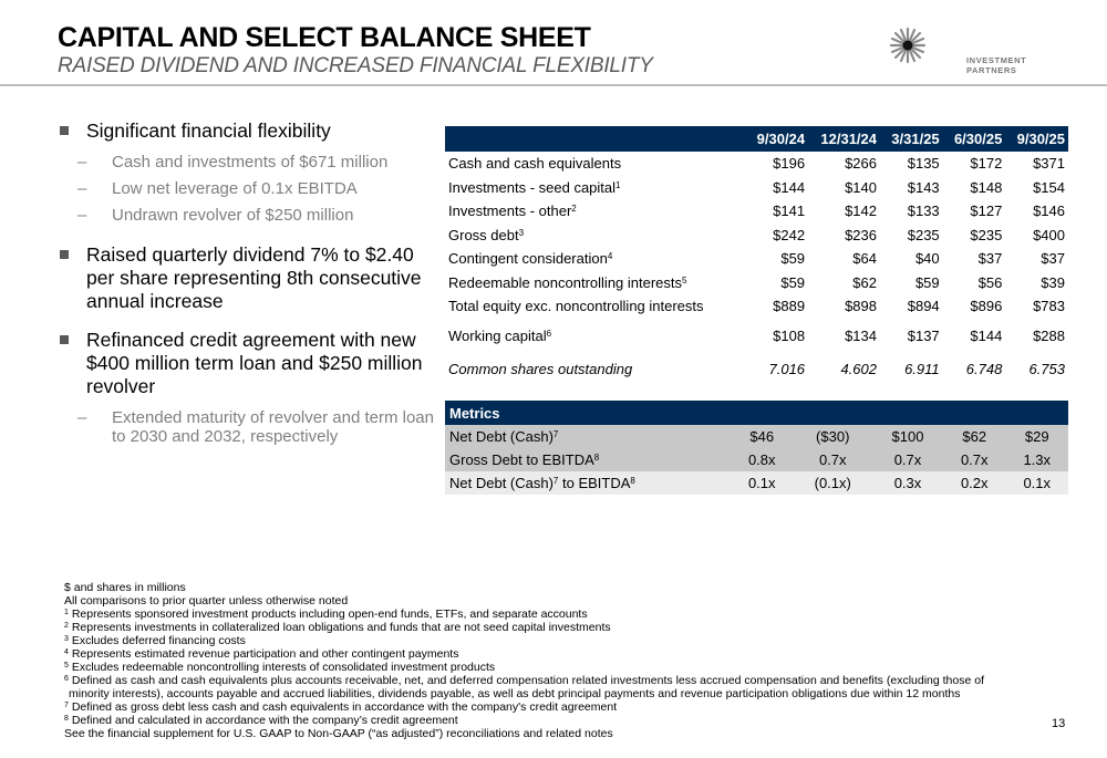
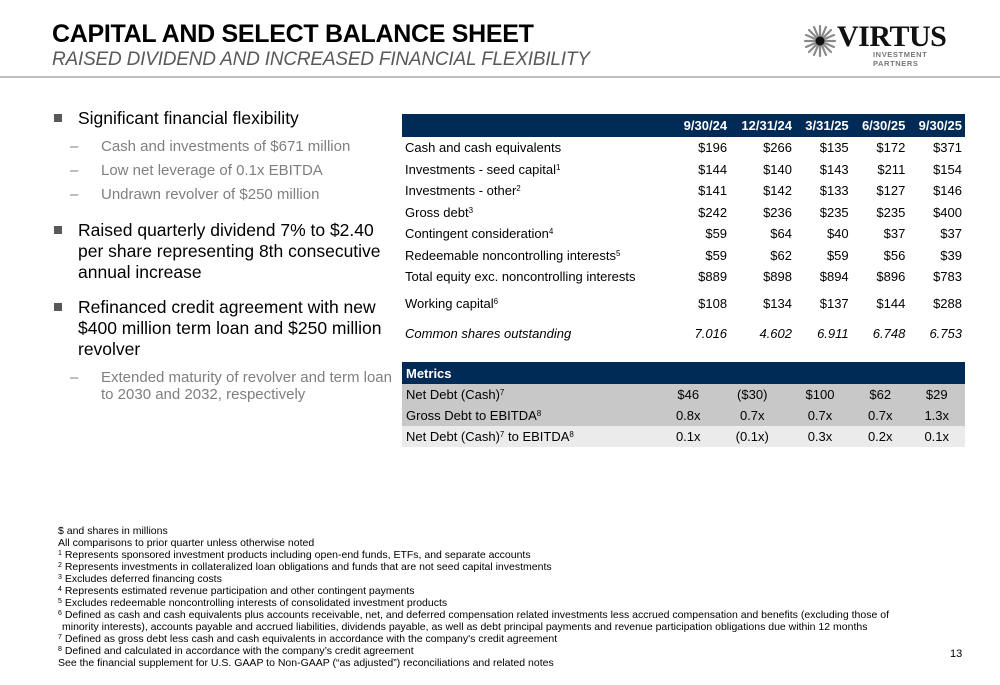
  CAPITAL AND SELECT BALANCE SHEET
  RAISED DIVIDEND AND INCREASED FINANCIAL FLEXIBILITY
+ VIRTUS
  INVESTMENT PARTNERS
  Significant financial flexibility
  –
  Cash and investments of $671 million
  –
  Low net leverage of 0.1x EBITDA
  –
  Undrawn revolver of $250 million
  Raised quarterly dividend 7% to $2.40 per share representing 8th consecutive annual increase
  Refinanced credit agreement with new $400 million term loan and $250 million revolver
  –
  Extended maturity of revolver and term loan to 2030 and 2032, respectively
  	9/30/24	12/31/24	3/31/25	6/30/25	9/30/25
  Cash and cash equivalents	$196	$266	$135	$172	$371
- Investments - seed capital1	$144	$140	$143	$148	$154
+ Investments - seed capital1	$144	$140	$143	$211	$154
  Investments - other2	$141	$142	$133	$127	$146
  Gross debt3	$242	$236	$235	$235	$400
  Contingent consideration4	$59	$64	$40	$37	$37
  Redeemable noncontrolling interests5	$59	$62	$59	$56	$39
  Total equity exc. noncontrolling interests	$889	$898	$894	$896	$783
  Working capital6	$108	$134	$137	$144	$288
  Common shares outstanding	7.016	4.602	6.911	6.748	6.753
  Metrics
  Net Debt (Cash)7	$46	($30)	$100	$62	$29
  Gross Debt to EBITDA8	0.8x	0.7x	0.7x	0.7x	1.3x
  Net Debt (Cash)7 to EBITDA8	0.1x	(0.1x)	0.3x	0.2x	0.1x
  $ and shares in millions
  All comparisons to prior quarter unless otherwise noted
  Represents sponsored investment products including open-end funds, ETFs, and separate accounts
  Represents investments in collateralized loan obligations and funds that are not seed capital investments
  Excludes deferred financing costs
  Represents estimated revenue participation and other contingent payments
  Excludes redeemable noncontrolling interests of consolidated investment products
  Defined as cash and cash equivalents plus accounts receivable, net, and deferred compensation related investments less accrued compensation and benefits (excluding those of
  minority interests), accounts payable and accrued liabilities, dividends payable, as well as debt principal payments and revenue participation obligations due within 12 months
  Defined as gross debt less cash and cash equivalents in accordance with the company's credit agreement
  Defined and calculated in accordance with the company’s credit agreement
  See the financial supplement for U.S. GAAP to Non-GAAP (“as adjusted”) reconciliations and related notes
  13
